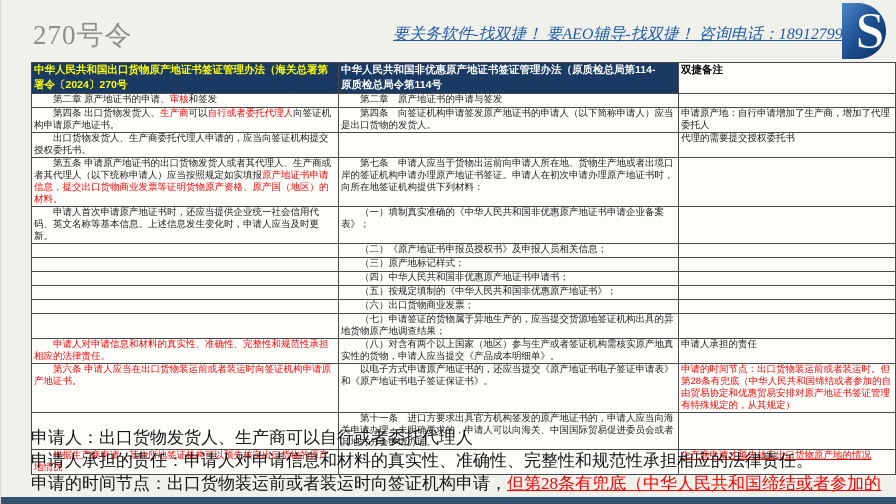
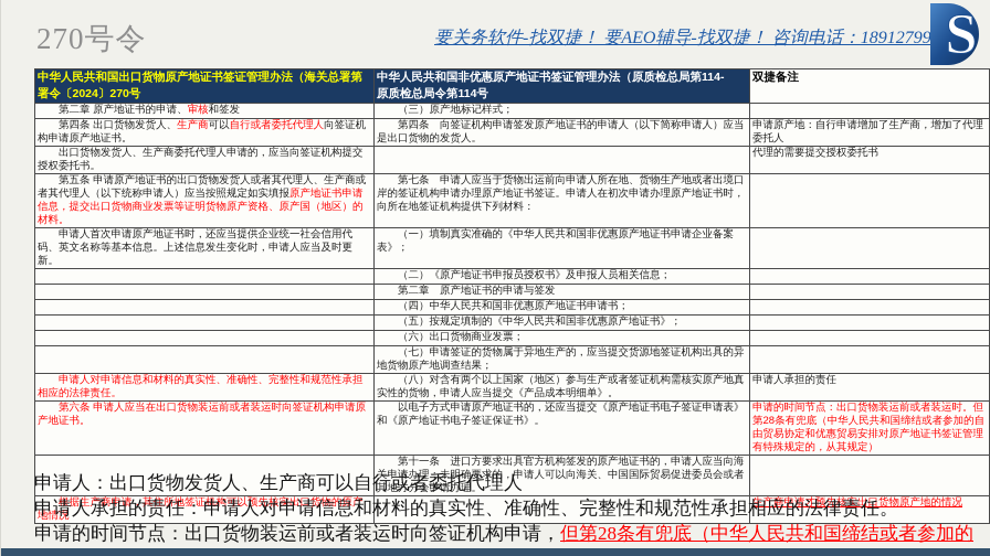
  270号令
  要关务软件-找双捷！ 要AEO辅导-找双捷！ 咨询电话：18912799
  S
  中华人民共和国出口货物原产地证书签证管理办法（海关总署第 署令〔2024〕270号	中华人民共和国非优惠原产地证书签证管理办法（原质检总局第114- 原质检总局令第114号	双捷备注
- 第二章 原产地证书的申请、审核和签发	第二章 原产地证书的申请与签发
+ 第二章 原产地证书的申请、审核和签发	（三）原产地标记样式；
  第四条 出口货物发货人、生产商可以自行或者委托代理人向签证机构申请原产地证书。	第四条 向签证机构申请签发原产地证书的申请人（以下简称申请人）应当是出口货物的发货人。	申请原产地：自行申请增加了生产商，增加了代理委托人
  出口货物发货人、生产商委托代理人申请的，应当向签证机构提交授权委托书。		代理的需要提交授权委托书
  第五条 申请原产地证书的出口货物发货人或者其代理人、生产商或者其代理人（以下统称申请人）应当按照规定如实填报原产地证书申请信息，提交出口货物商业发票等证明货物原产资格、原产国（地区）的材料。	第七条 申请人应当于货物出运前向申请人所在地、货物生产地或者出境口岸的签证机构申请办理原产地证书签证。申请人在初次申请办理原产地证书时，向所在地签证机构提供下列材料：
  申请人首次申请原产地证书时，还应当提供企业统一社会信用代码、英文名称等基本信息。上述信息发生变化时，申请人应当及时更新。	（一）填制真实准确的《中华人民共和国非优惠原产地证书申请企业备案表》；
  	（二）《原产地证书申报员授权书》及申报人员相关信息；
- 	（三）原产地标记样式；
+ 	第二章 原产地证书的申请与签发
  	（四）中华人民共和国非优惠原产地证书申请书；
  	（五）按规定填制的《中华人民共和国非优惠原产地证书》；
  	（六）出口货物商业发票；
  	（七）申请签证的货物属于异地生产的，应当提交货源地签证机构出具的异地货物原产地调查结果；
  申请人对申请信息和材料的真实性、准确性、完整性和规范性承担相应的法律责任。	（八）对含有两个以上国家（地区）参与生产或者签证机构需核实原产地真实性的货物，申请人应当提交《产品成本明细单》。	申请人承担的责任
  第六条 申请人应当在出口货物装运前或者装运时向签证机构申请原产地证书。	以电子方式申请原产地证书的，还应当提交《原产地证书电子签证申请表》和《原产地证书电子签证保证书》。	申请的时间节点：出口货物装运前或者装运时。但第28条有兜底（中华人民共和国缔结或者参加的自由贸易协定和优惠贸易安排对原产地证书签证管理有特殊规定的，从其规定）
  	第十一条 进口方要求出具官方机构签发的原产地证书的，申请人应当向海关申请办理；未明确要求的，申请人可以向海关、中国国际贸易促进委员会或者其地方分会申请办理。
  根据生产商申请，其住所地签证机构可以预先核实出口货物的原产地情况		生产商申请才预先核实出口货物原产地的情况
  申请人：出口货物发货人、生产商可以自行或者委托代理人
  申请人承担的责任：申请人对申请信息和材料的真实性、准确性、完整性和规范性承担相应的法律责任。
